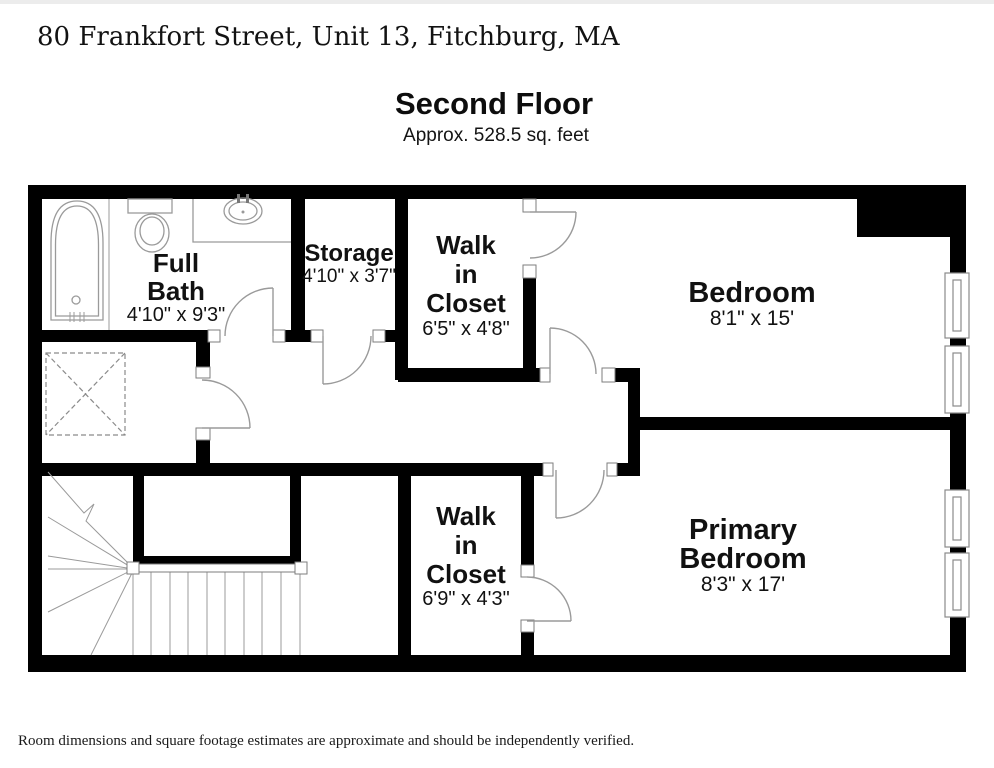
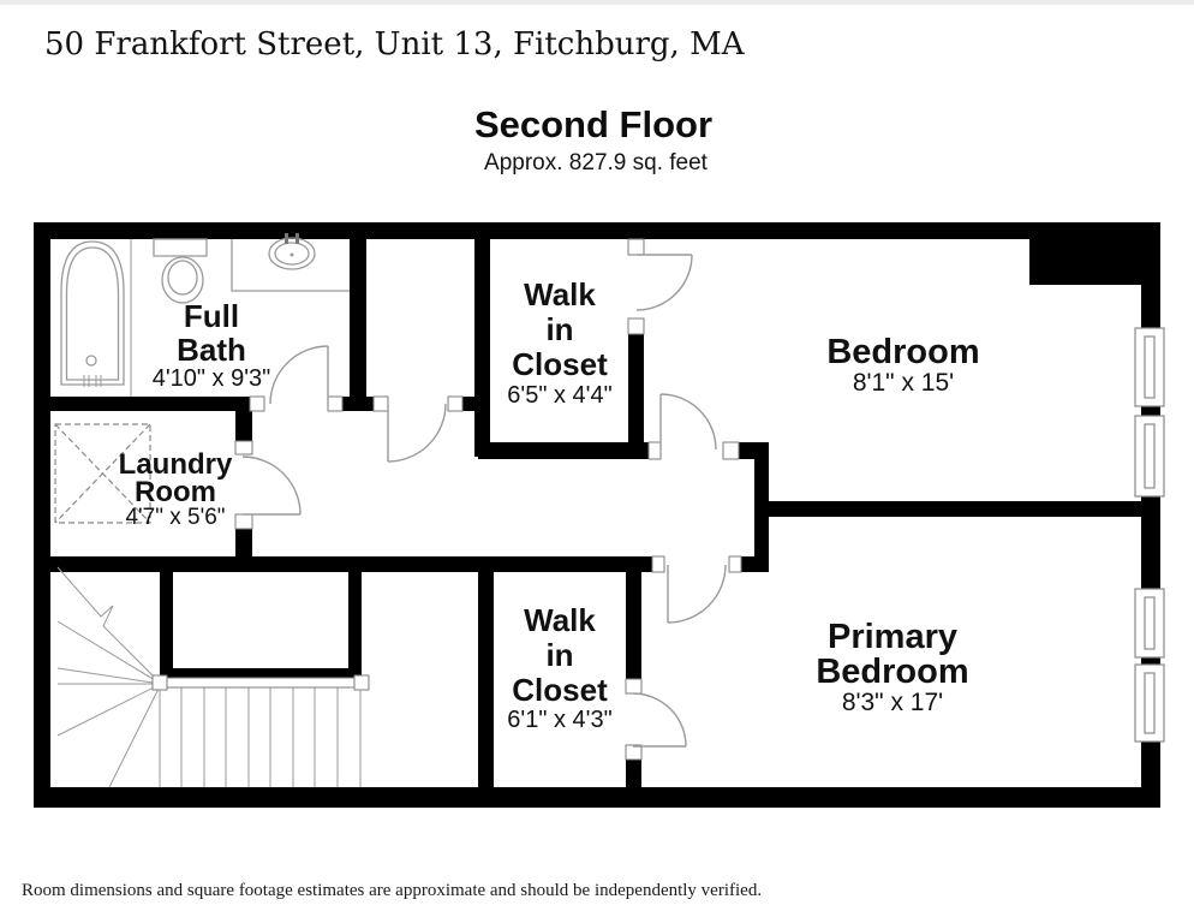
- 80 Frankfort Street, Unit 13, Fitchburg, MA
+ 50 Frankfort Street, Unit 13, Fitchburg, MA
  Second Floor
- Approx. 528.5 sq. feet
+ Approx. 827.9 sq. feet
  Full
  Bath
  4'10" x 9'3"
- Storage
- 4'10" x 3'7"
  Walk
  in
  Closet
- 6'5" x 4'8"
+ 6'5" x 4'4"
  Bedroom
  8'1" x 15'
+ Laundry
+ Room
+ 4'7" x 5'6"
  Walk
  in
  Closet
- 6'9" x 4'3"
+ 6'1" x 4'3"
  Primary
  Bedroom
  8'3" x 17'
  Room dimensions and square footage estimates are approximate and should be independently verified.
